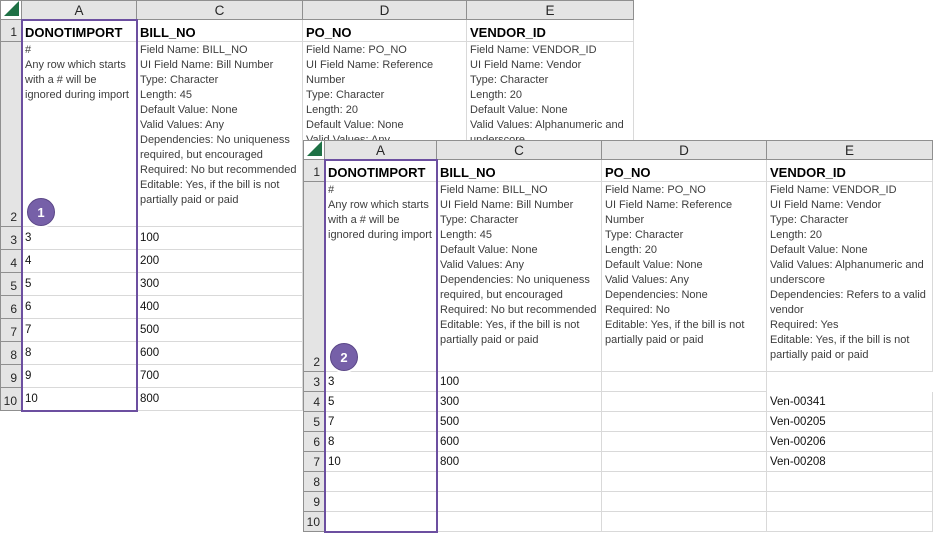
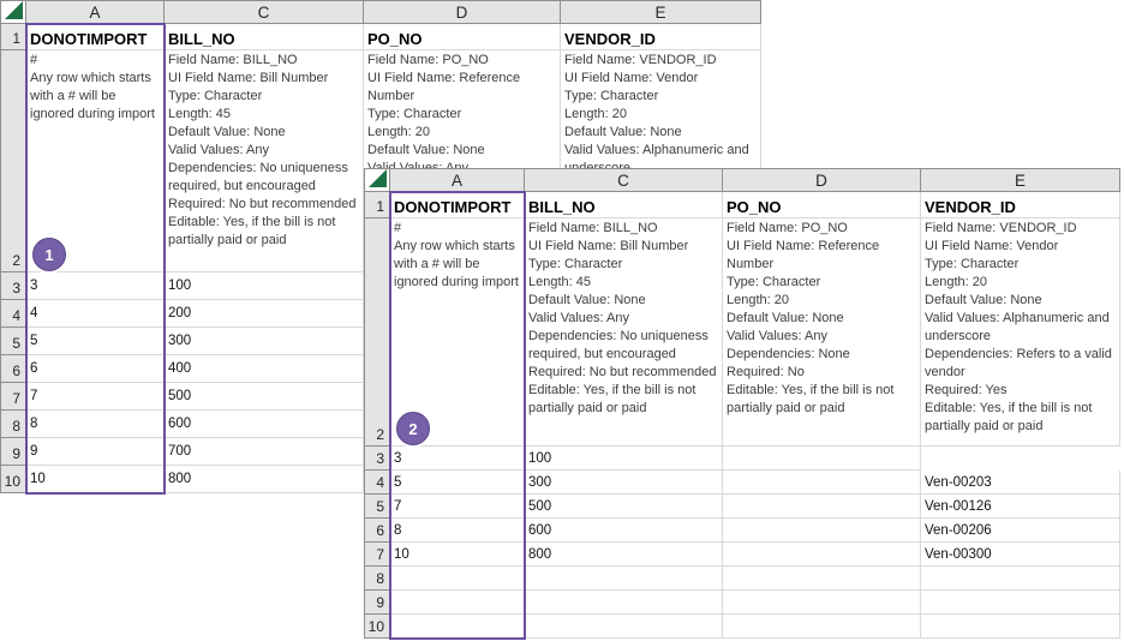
  A
  C
  D
  E
  1
  DONOTIMPORT
  BILL_NO
  PO_NO
  VENDOR_ID
  2
  #
  Any row which starts with a # will be ignored during import
  Field Name: BILL_NO
  UI Field Name: Bill Number
  Type: Character
  Length: 45
  Default Value: None
  Valid Values: Any
  Dependencies: No uniqueness required, but encouraged
  Required: No but recommended
  Editable: Yes, if the bill is not partially paid or paid
  Field Name: PO_NO
  UI Field Name: Reference Number
  Type: Character
  Length: 20
  Default Value: None
  Field Name: VENDOR_ID
  UI Field Name: Vendor
  Type: Character
  Length: 20
  Default Value: None
  Valid Values: Alphanumeric and
  3
  3
  100
  4
  4
  200
  5
  5
  300
  6
  6
  400
  7
  7
  500
  8
  8
  600
  9
  9
  700
  10
  10
  800
  1
  A
  C
  D
  E
  1
  DONOTIMPORT
  BILL_NO
  PO_NO
  VENDOR_ID
  2
  #
  Any row which starts with a # will be ignored during import
  Field Name: BILL_NO
  UI Field Name: Bill Number
  Type: Character
  Length: 45
  Default Value: None
  Valid Values: Any
  Dependencies: No uniqueness required, but encouraged
  Required: No but recommended
  Editable: Yes, if the bill is not partially paid or paid
  Field Name: PO_NO
  UI Field Name: Reference Number
  Type: Character
  Length: 20
  Default Value: None
  Valid Values: Any
  Dependencies: None
  Required: No
  Editable: Yes, if the bill is not partially paid or paid
  Field Name: VENDOR_ID
  UI Field Name: Vendor
  Type: Character
  Length: 20
  Default Value: None
  Valid Values: Alphanumeric and underscore
  Dependencies: Refers to a valid vendor
  Required: Yes
  Editable: Yes, if the bill is not partially paid or paid
  3
  3
  100
  4
  5
  300
- Ven-00341
+ Ven-00203
  5
  7
  500
- Ven-00205
+ Ven-00126
  6
  8
  600
  Ven-00206
  7
  10
  800
- Ven-00208
+ Ven-00300
  8
  9
  10
  2
